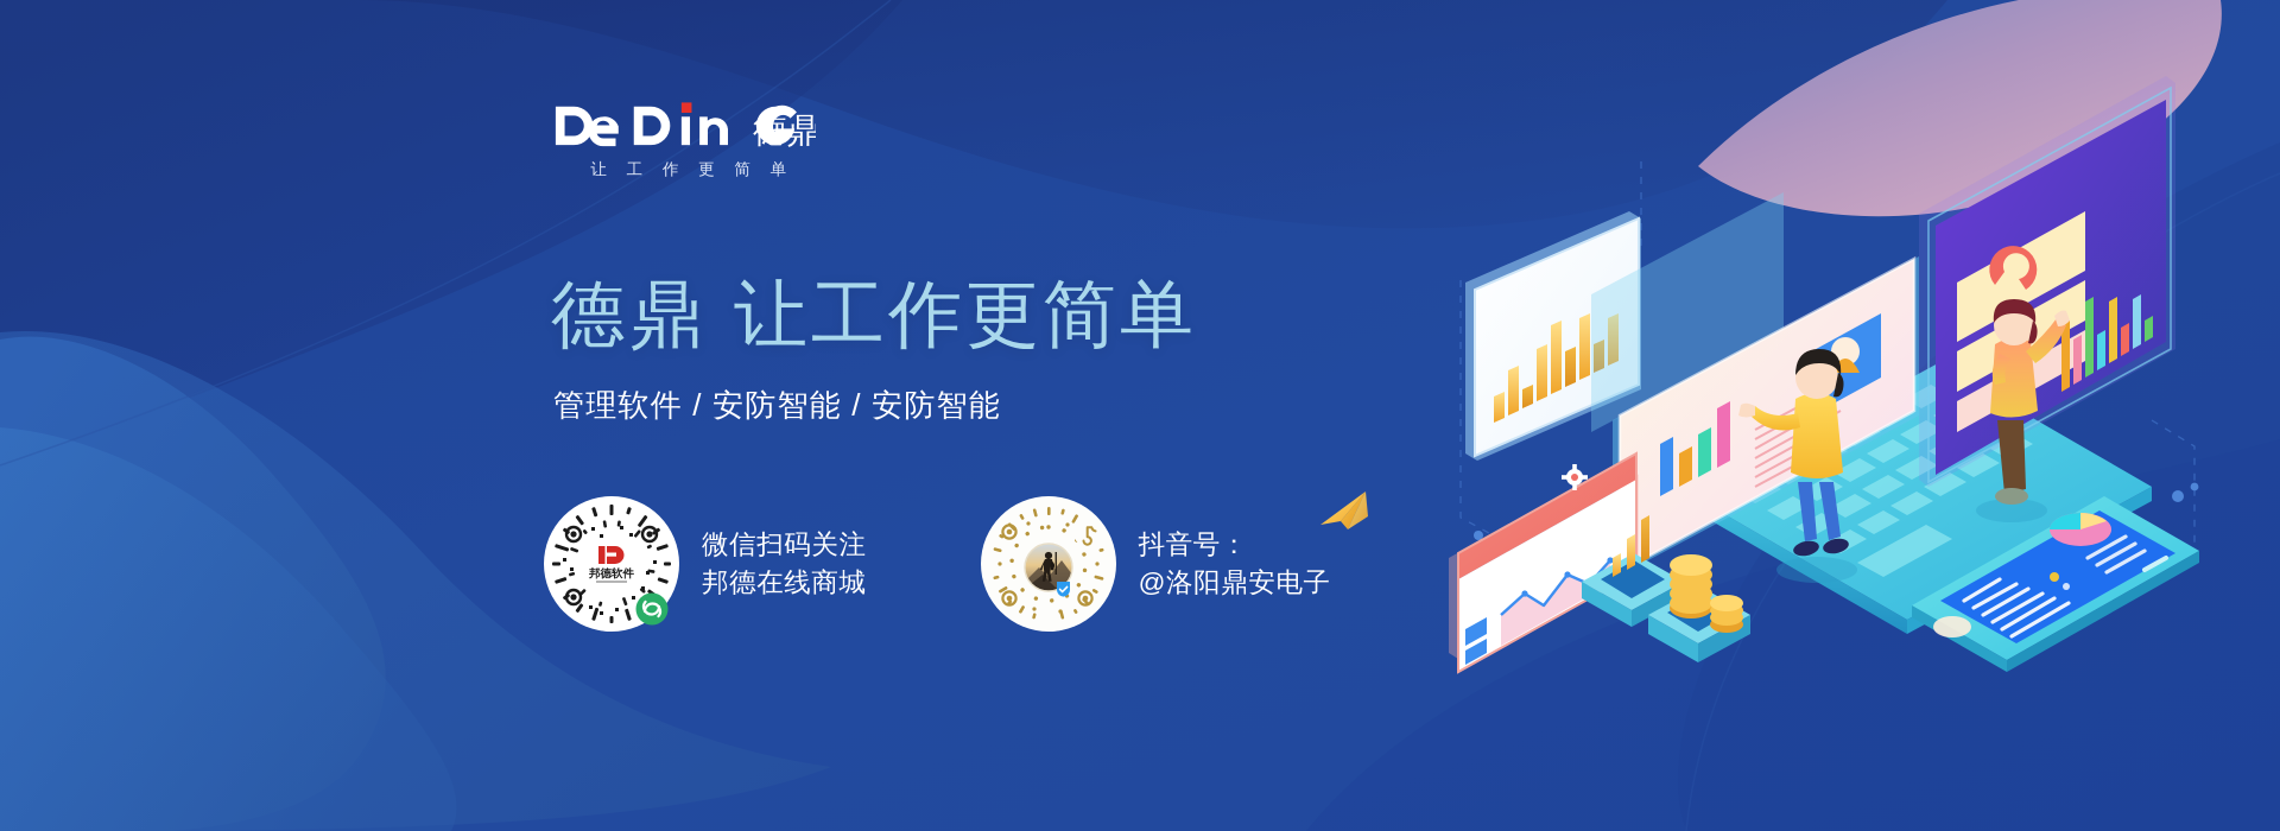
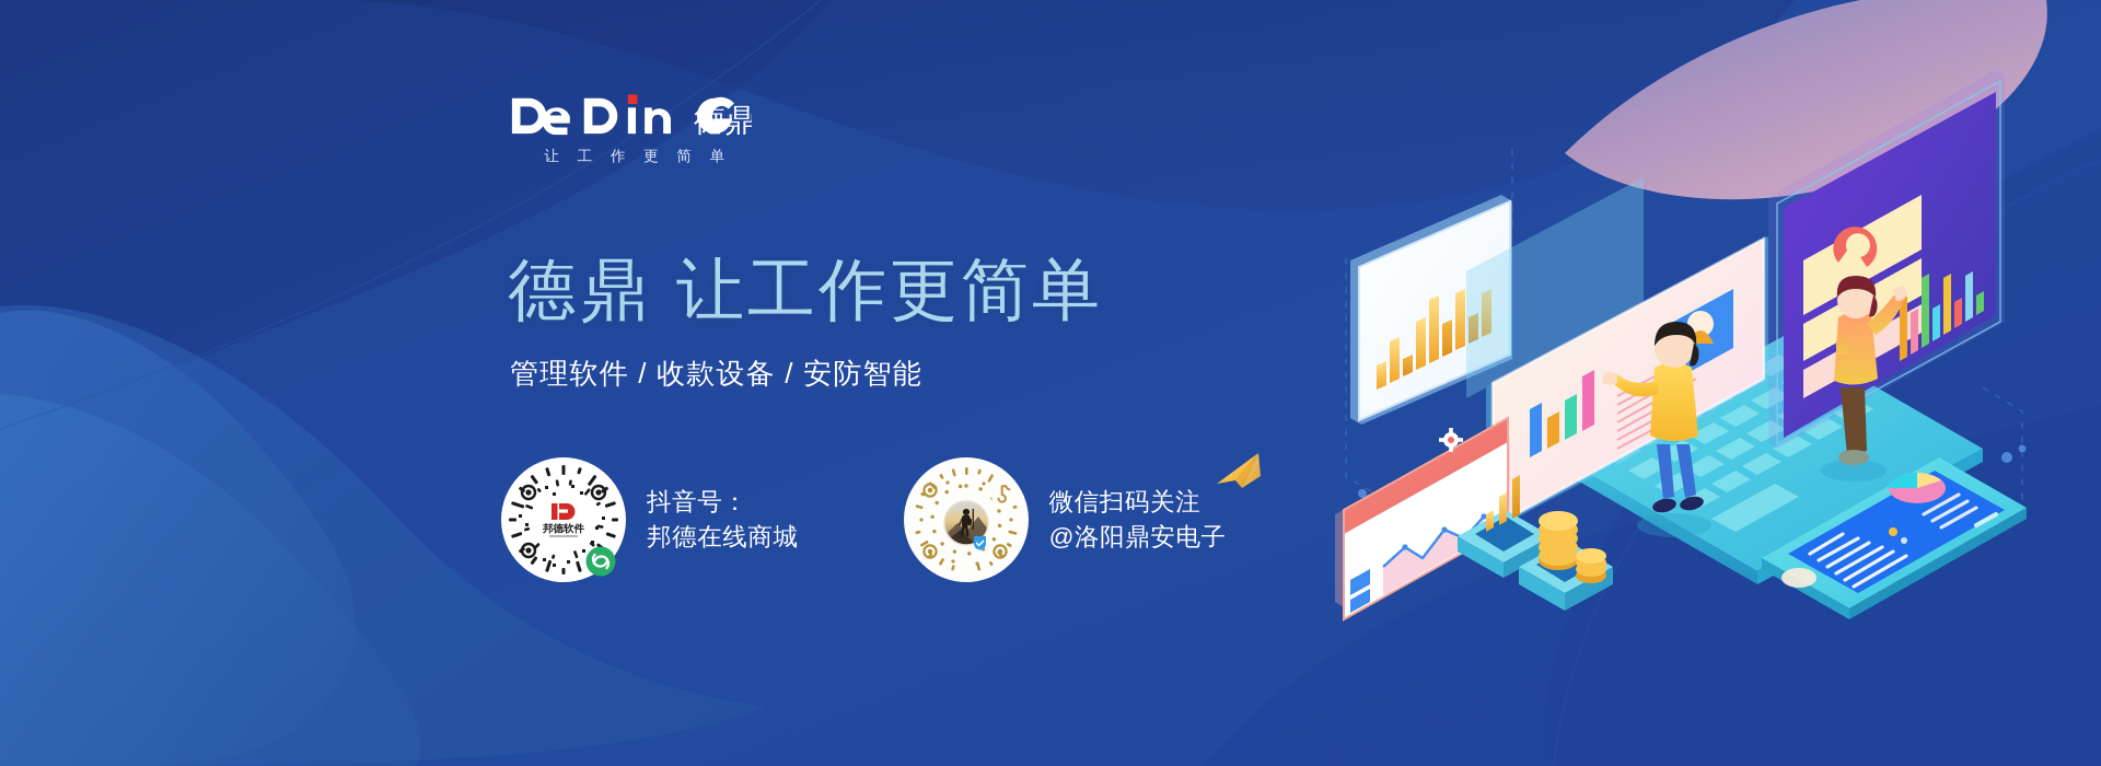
  德鼎
  让 工 作 更 简 单
  德鼎 让工作更简单
- 管理软件 / 安防智能 / 安防智能
+ 管理软件 / 收款设备 / 安防智能
  邦德软件
- 微信扫码关注
+ 抖音号：
  邦德在线商城
- 抖音号：
+ 微信扫码关注
  @洛阳鼎安电子
